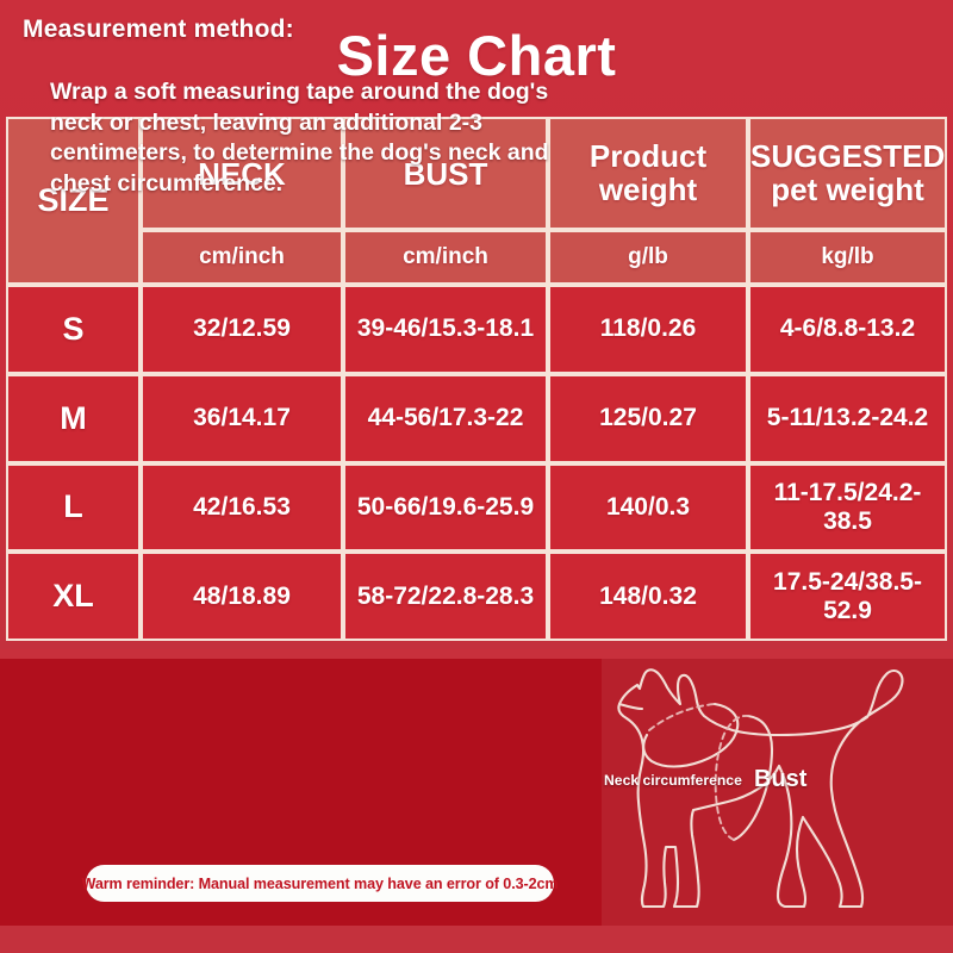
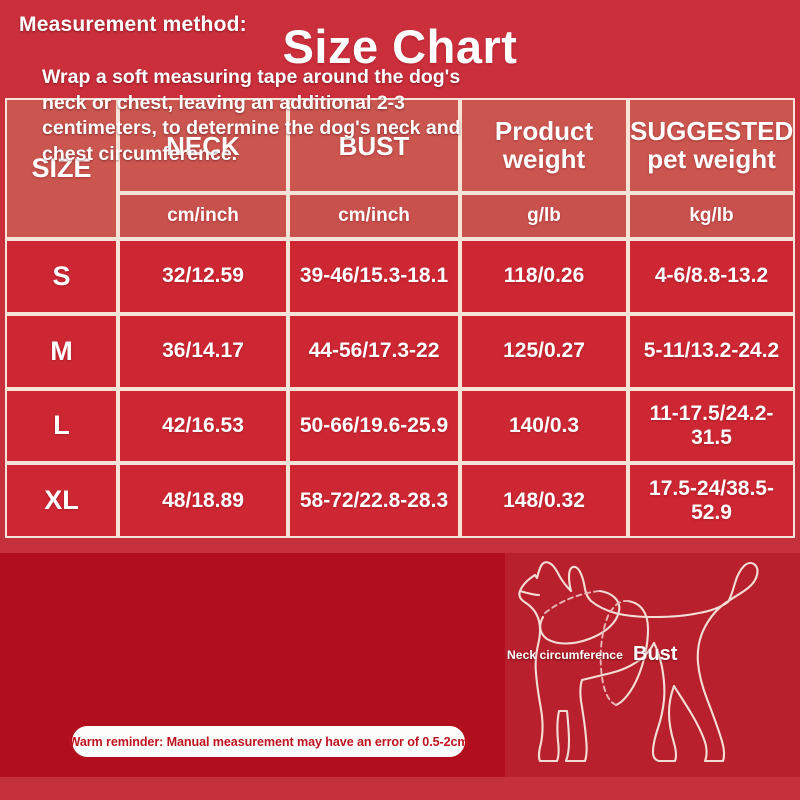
  Size Chart
  SIZE	NECK	BUST	Product weight	SUGGESTED pet weight
  cm/inch	cm/inch	g/lb	kg/lb
  S	32/12.59	39-46/15.3-18.1	118/0.26	4-6/8.8-13.2
  M	36/14.17	44-56/17.3-22	125/0.27	5-11/13.2-24.2
- L	42/16.53	50-66/19.6-25.9	140/0.3	11-17.5/24.2-38.5
+ L	42/16.53	50-66/19.6-25.9	140/0.3	11-17.5/24.2-31.5
  XL	48/18.89	58-72/22.8-28.3	148/0.32	17.5-24/38.5-52.9
  Measurement method:
  Wrap a soft measuring tape around the dog's neck or chest, leaving an additional 2-3 centimeters, to determine the dog's neck and chest circumference.
- Warm reminder: Manual measurement may have an error of 0.3-2cm
+ Warm reminder: Manual measurement may have an error of 0.5-2cm
  Neck circumference
  Bust
